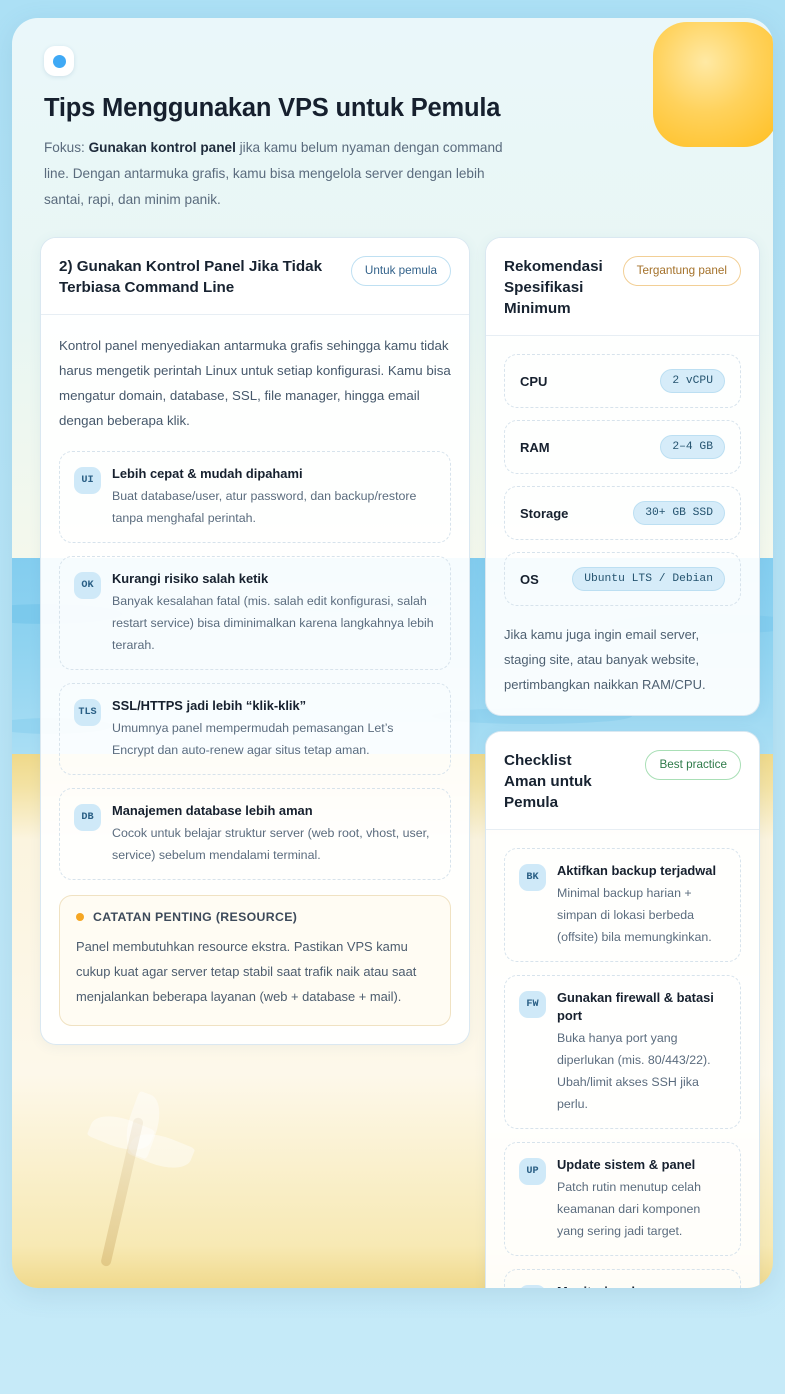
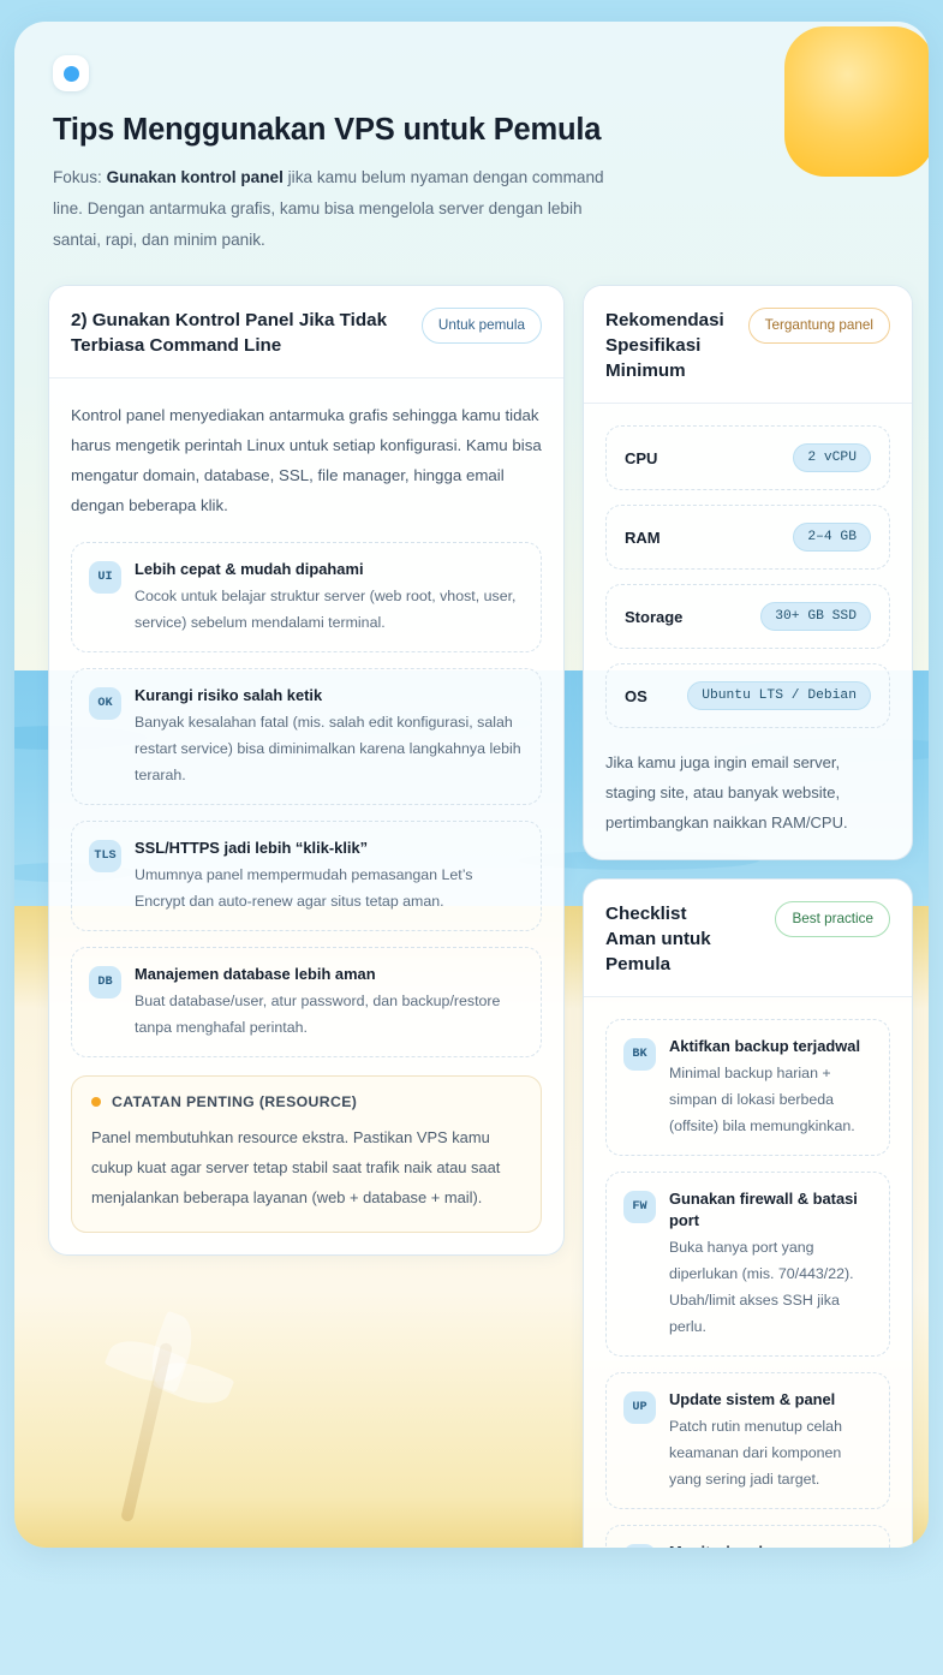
  Tips Menggunakan VPS untuk Pemula
  Fokus: Gunakan kontrol panel jika kamu belum nyaman dengan command line. Dengan antarmuka grafis, kamu bisa mengelola server dengan lebih santai, rapi, dan minim panik.
  2) Gunakan Kontrol Panel Jika Tidak Terbiasa Command Line
  Untuk pemula
  Kontrol panel menyediakan antarmuka grafis sehingga kamu tidak harus mengetik perintah Linux untuk setiap konfigurasi. Kamu bisa mengatur domain, database, SSL, file manager, hingga email dengan beberapa klik.
  UI
  Lebih cepat & mudah dipahami
- Buat database/user, atur password, dan backup/restore tanpa menghafal perintah.
+ Cocok untuk belajar struktur server (web root, vhost, user, service) sebelum mendalami terminal.
  OK
  Kurangi risiko salah ketik
  Banyak kesalahan fatal (mis. salah edit konfigurasi, salah restart service) bisa diminimalkan karena langkahnya lebih terarah.
  TLS
  SSL/HTTPS jadi lebih “klik-klik”
  Umumnya panel mempermudah pemasangan Let’s Encrypt dan auto-renew agar situs tetap aman.
  DB
  Manajemen database lebih aman
- Cocok untuk belajar struktur server (web root, vhost, user, service) sebelum mendalami terminal.
+ Buat database/user, atur password, dan backup/restore tanpa menghafal perintah.
  CATATAN PENTING (RESOURCE)
  Panel membutuhkan resource ekstra. Pastikan VPS kamu cukup kuat agar server tetap stabil saat trafik naik atau saat menjalankan beberapa layanan (web + database + mail).
  Rekomendasi Spesifikasi Minimum
  Tergantung panel
  CPU
  2 vCPU
  RAM
  2–4 GB
  Storage
  30+ GB SSD
  OS
  Ubuntu LTS / Debian
  Jika kamu juga ingin email server, staging site, atau banyak website, pertimbangkan naikkan RAM/CPU.
  Checklist Aman untuk Pemula
  Best practice
  BK
  Aktifkan backup terjadwal
  Minimal backup harian + simpan di lokasi berbeda (offsite) bila memungkinkan.
  FW
  Gunakan firewall & batasi port
- Buka hanya port yang diperlukan (mis. 80/443/22). Ubah/limit akses SSH jika perlu.
+ Buka hanya port yang diperlukan (mis. 70/443/22). Ubah/limit akses SSH jika perlu.
  UP
  Update sistem & panel
  Patch rutin menutup celah keamanan dari komponen yang sering jadi target.
